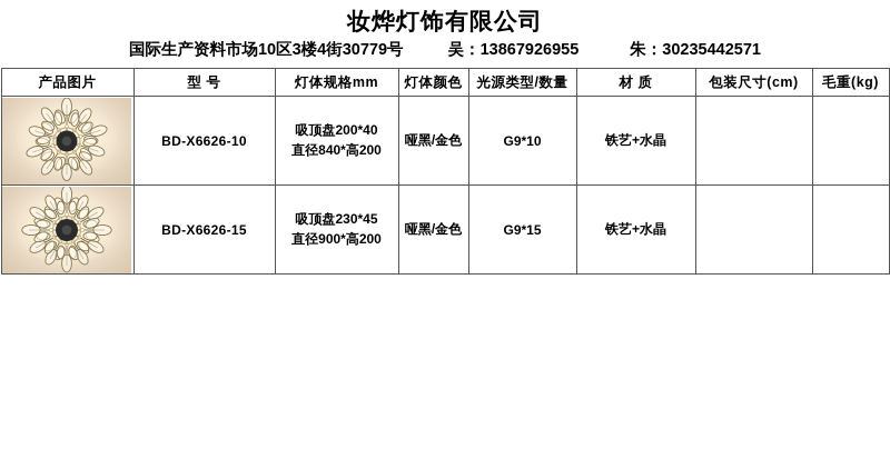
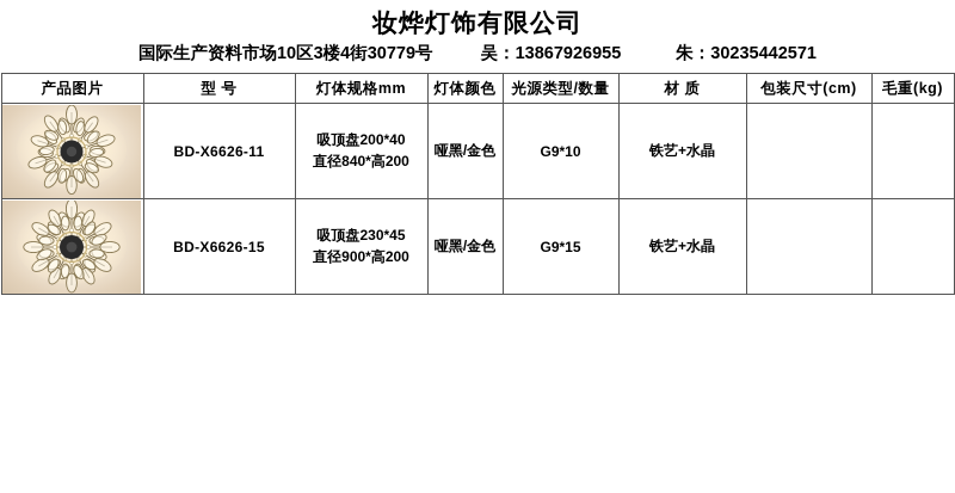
  妆烨灯饰有限公司
  国际生产资料市场10区3楼4街30779号
  吴：13867926955
  朱：30235442571
  产品图片	型 号	灯体规格mm	灯体颜色	光源类型/数量	材 质	包装尺寸(cm)	毛重(kg)
- 	BD-X6626-10	吸顶盘200*40 直径840*高200	哑黑/金色	G9*10	铁艺+水晶
+ 	BD-X6626-11	吸顶盘200*40 直径840*高200	哑黑/金色	G9*10	铁艺+水晶
  	BD-X6626-15	吸顶盘230*45 直径900*高200	哑黑/金色	G9*15	铁艺+水晶
